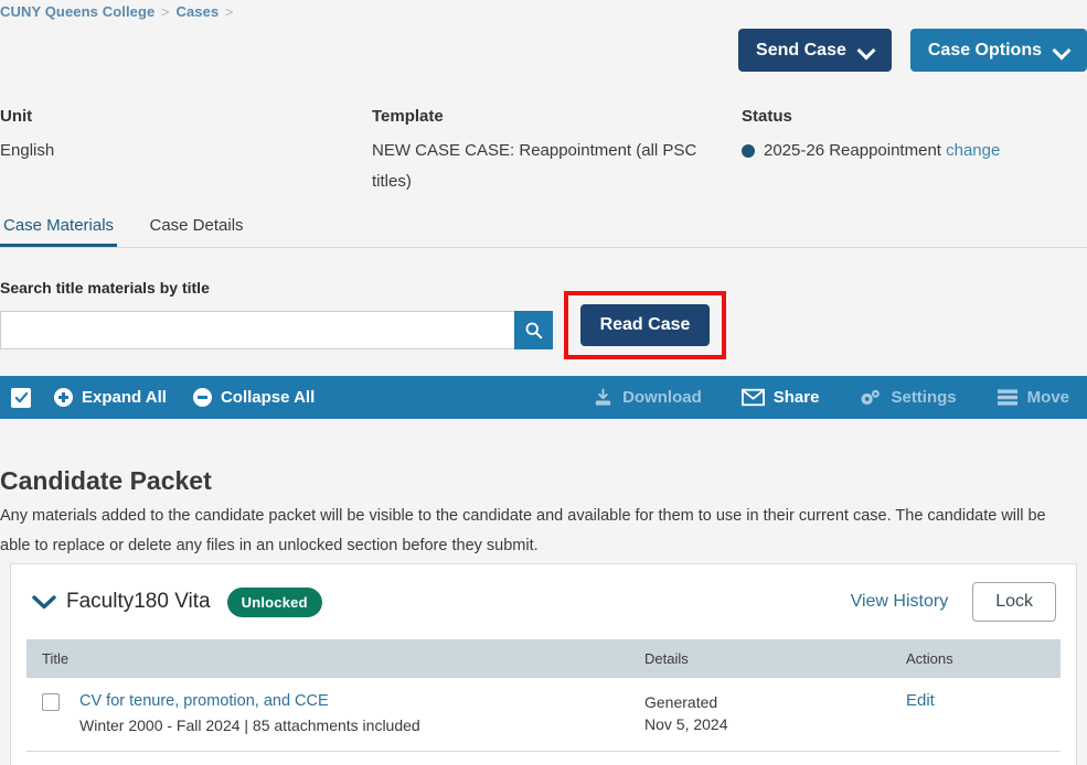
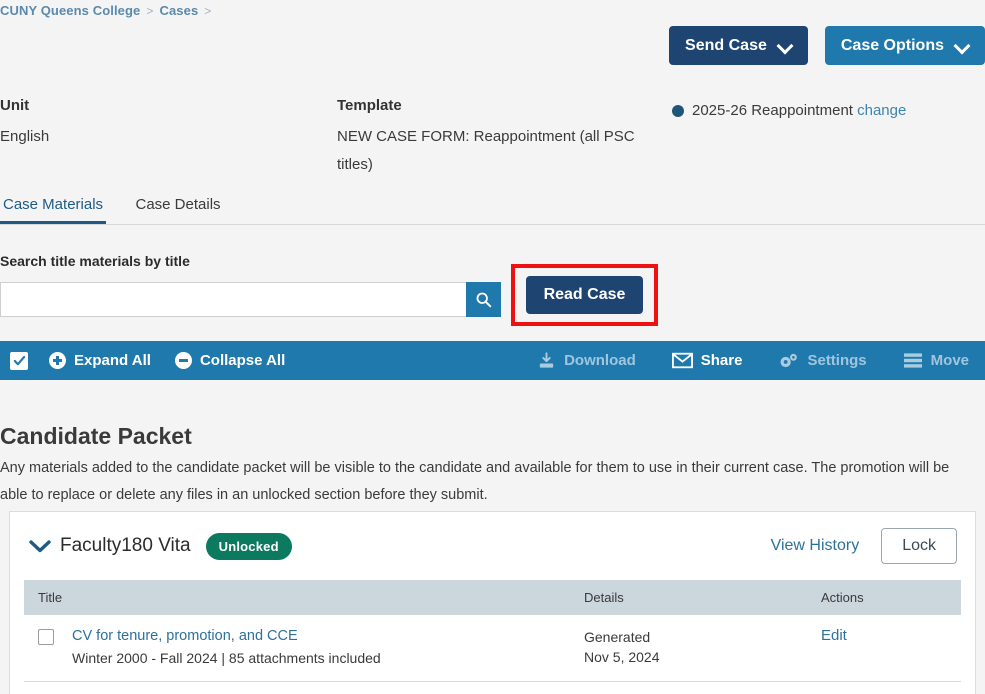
  CUNY Queens College > Cases >
  Send Case
  Case Options
  Unit
  English
  Template
- NEW CASE CASE: Reappointment (all PSC titles)
+ NEW CASE FORM: Reappointment (all PSC titles)
- Status
  2025-26 Reappointment
  change
  Case Materials Case Details
  Search title materials by title
  Read Case
  Expand All
  Collapse All
  Download
  Share
  Settings
  Move
  Candidate Packet
- Any materials added to the candidate packet will be visible to the candidate and available for them to use in their current case. The candidate will be able to replace or delete any files in an unlocked section before they submit.
+ Any materials added to the candidate packet will be visible to the candidate and available for them to use in their current case. The promotion will be able to replace or delete any files in an unlocked section before they submit.
  Faculty180 Vita
  Unlocked
  View History
  Lock
  Title	Details	Actions
  CV for tenure, promotion, and CCE Winter 2000 - Fall 2024 | 85 attachments included	Generated Nov 5, 2024	Edit
